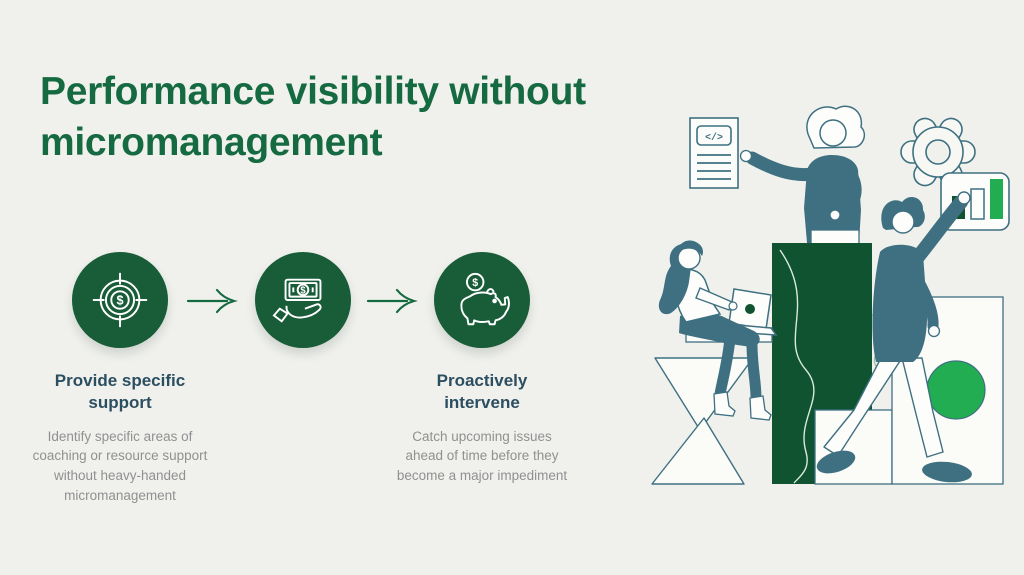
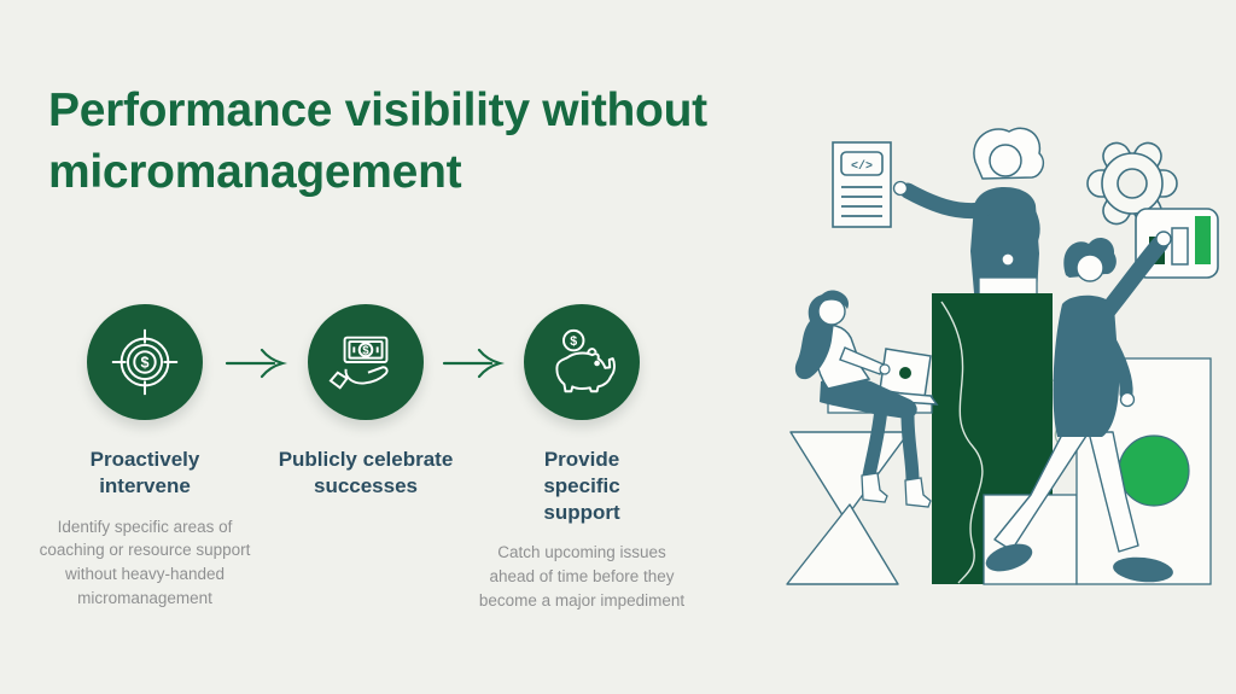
  Performance visibility without
  micromanagement
  $
- Provide specific support
+ Proactively intervene
  Identify specific areas of coaching or resource support without heavy-handed micromanagement
  $
+ Publicly celebrate successes
  $
- Proactively intervene
+ Provide specific support
  Catch upcoming issues ahead of time before they become a major impediment
  </>
